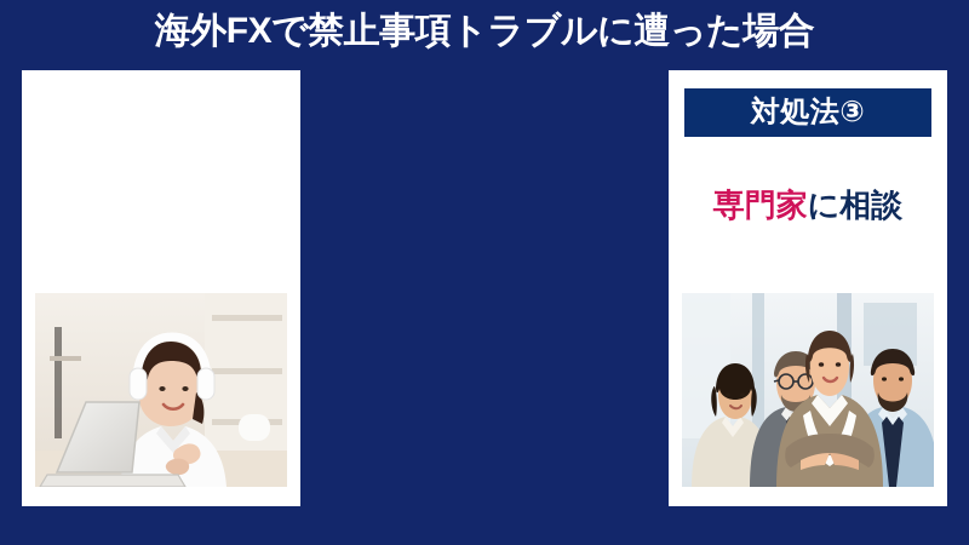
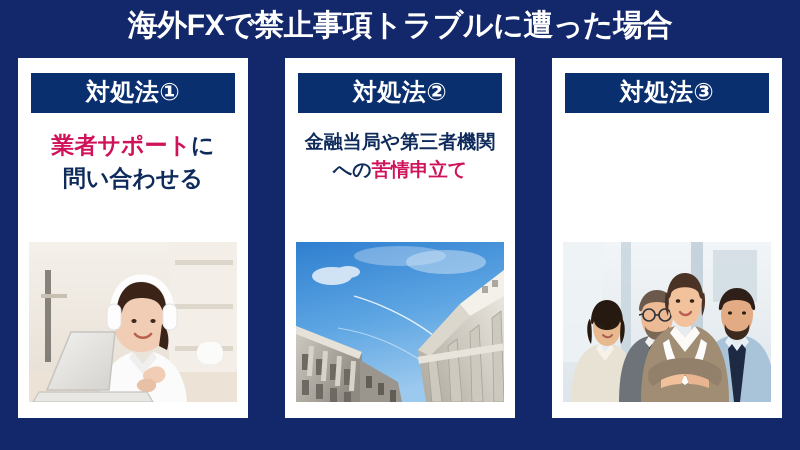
  海外FXで禁止事項トラブルに遭った場合
+ 対処法①
+ 業者サポートに
+ 問い合わせる
+ 対処法②
+ 金融当局や第三者機関
+ への苦情申立て
  対処法③
- 専門家に相談
